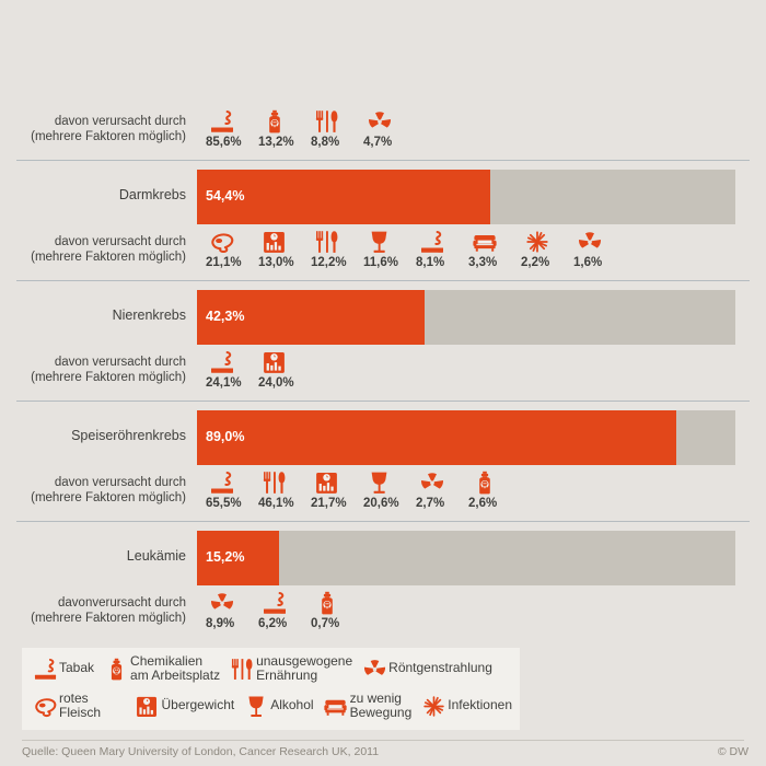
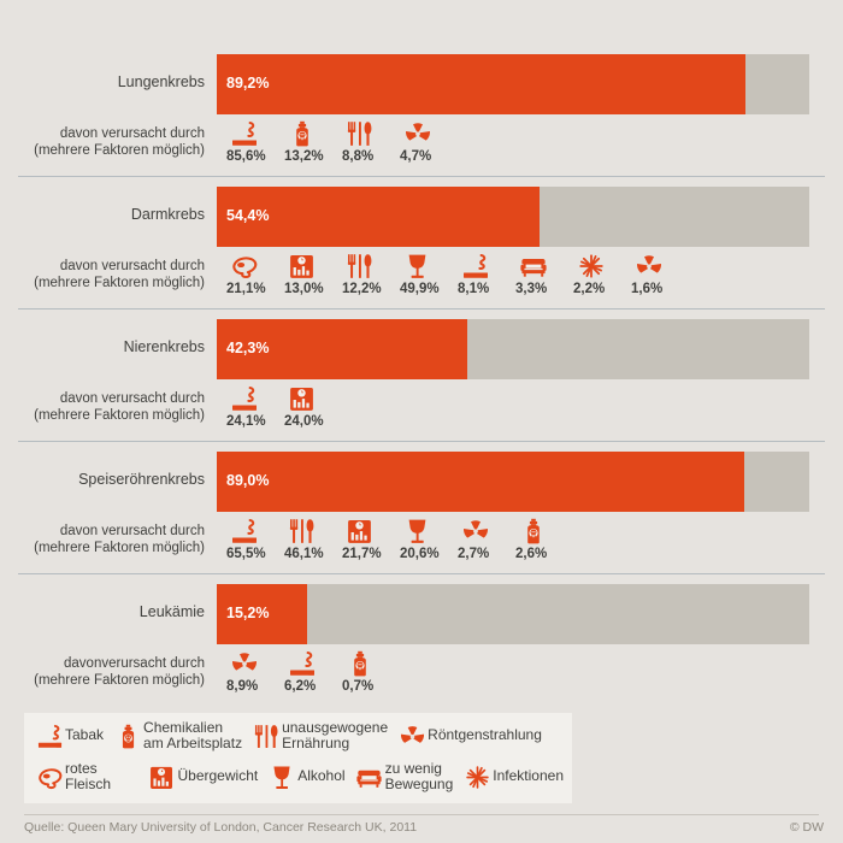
+ Lungenkrebs
+ 89,2%
  davon verursacht durch
  (mehrere Faktoren möglich)
  85,6%
  13,2%
  8,8%
  4,7%
  Darmkrebs
  54,4%
  davon verursacht durch
  (mehrere Faktoren möglich)
  21,1%
  13,0%
  12,2%
- 11,6%
+ 49,9%
  8,1%
  3,3%
  2,2%
  1,6%
  Nierenkrebs
  42,3%
  davon verursacht durch
  (mehrere Faktoren möglich)
  24,1%
  24,0%
  Speiseröhrenkrebs
  89,0%
  davon verursacht durch
  (mehrere Faktoren möglich)
  65,5%
  46,1%
  21,7%
  20,6%
  2,7%
  2,6%
  Leukämie
  15,2%
  davonverursacht durch
  (mehrere Faktoren möglich)
  8,9%
  6,2%
  0,7%
  Tabak
  Chemikalien
  am Arbeitsplatz
  unausgewogene
  Ernährung
  Röntgenstrahlung
  rotes Fleisch
  Übergewicht
  Alkohol
  zu wenig
  Bewegung
  Infektionen
  Quelle: Queen Mary University of London, Cancer Research UK, 2011
  © DW
